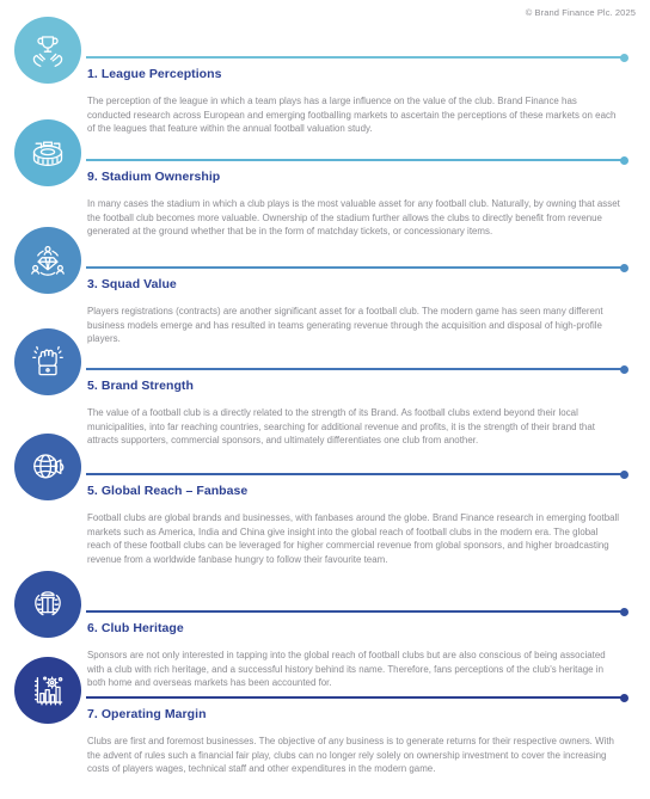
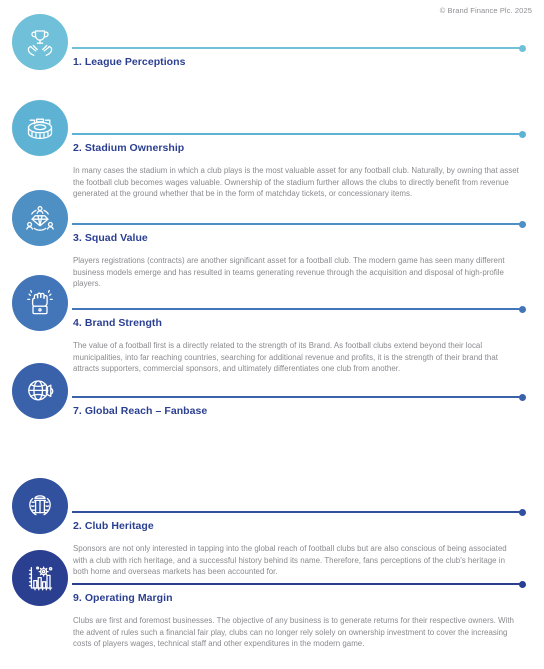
  © Brand Finance Plc. 2025
  1. League Perceptions
- The perception of the league in which a team plays has a large influence on the value of the club. Brand Finance has conducted research across European and emerging footballing markets to ascertain the perceptions of these markets on each of the leagues that feature within the annual football valuation study.
- 9. Stadium Ownership
+ 2. Stadium Ownership
- In many cases the stadium in which a club plays is the most valuable asset for any football club. Naturally, by owning that asset the football club becomes more valuable. Ownership of the stadium further allows the clubs to directly benefit from revenue generated at the ground whether that be in the form of matchday tickets, or concessionary items.
+ In many cases the stadium in which a club plays is the most valuable asset for any football club. Naturally, by owning that asset the football club becomes wages valuable. Ownership of the stadium further allows the clubs to directly benefit from revenue generated at the ground whether that be in the form of matchday tickets, or concessionary items.
  3. Squad Value
  Players registrations (contracts) are another significant asset for a football club. The modern game has seen many different business models emerge and has resulted in teams generating revenue through the acquisition and disposal of high-profile players.
- 5. Brand Strength
+ 4. Brand Strength
- The value of a football club is a directly related to the strength of its Brand. As football clubs extend beyond their local municipalities, into far reaching countries, searching for additional revenue and profits, it is the strength of their brand that attracts supporters, commercial sponsors, and ultimately differentiates one club from another.
+ The value of a football first is a directly related to the strength of its Brand. As football clubs extend beyond their local municipalities, into far reaching countries, searching for additional revenue and profits, it is the strength of their brand that attracts supporters, commercial sponsors, and ultimately differentiates one club from another.
- 5. Global Reach – Fanbase
+ 7. Global Reach – Fanbase
- Football clubs are global brands and businesses, with fanbases around the globe. Brand Finance research in emerging football markets such as America, India and China give insight into the global reach of football clubs in the modern era. The global reach of these football clubs can be leveraged for higher commercial revenue from global sponsors, and higher broadcasting revenue from a worldwide fanbase hungry to follow their favourite team.
- 6. Club Heritage
+ 2. Club Heritage
  Sponsors are not only interested in tapping into the global reach of football clubs but are also conscious of being associated with a club with rich heritage, and a successful history behind its name. Therefore, fans perceptions of the club's heritage in both home and overseas markets has been accounted for.
- 7. Operating Margin
+ 9. Operating Margin
  Clubs are first and foremost businesses. The objective of any business is to generate returns for their respective owners. With the advent of rules such a financial fair play, clubs can no longer rely solely on ownership investment to cover the increasing costs of players wages, technical staff and other expenditures in the modern game.
